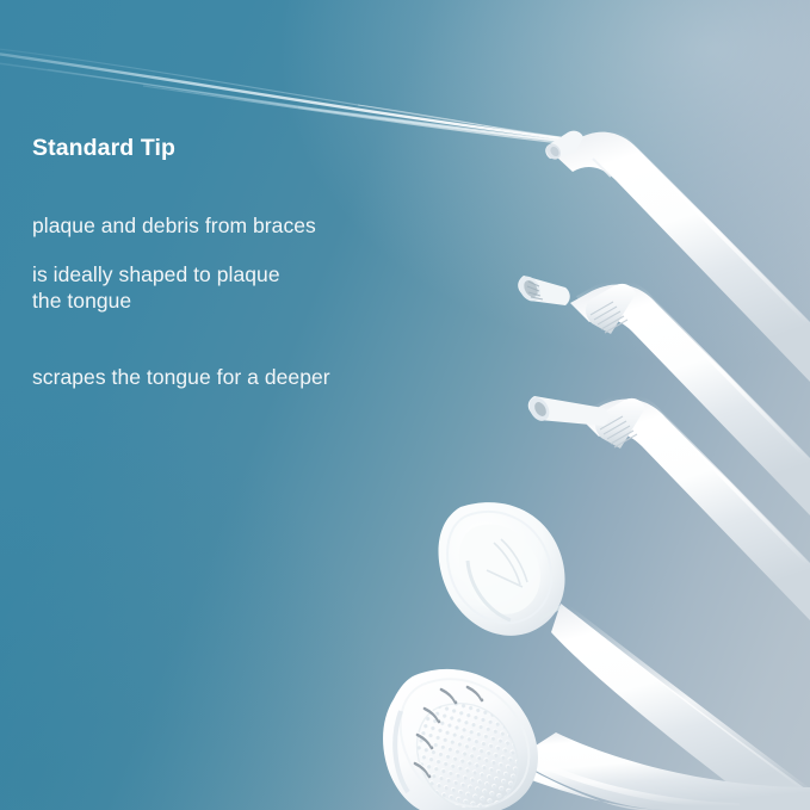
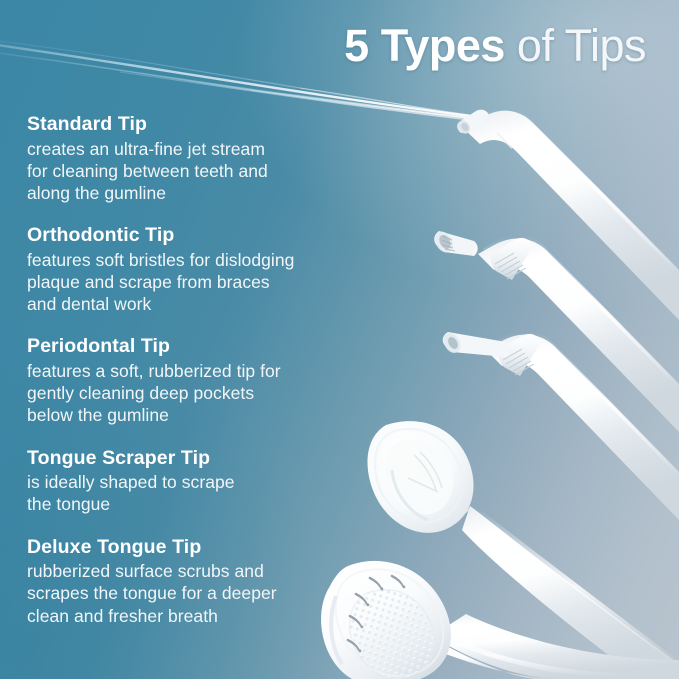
+ 5 Types of Tips
  Standard Tip
+ creates an ultra-fine jet stream
+ for cleaning between teeth and
+ along the gumline
+ Orthodontic Tip
+ features soft bristles for dislodging
- plaque and debris from braces
+ plaque and scrape from braces
+ and dental work
+ Periodontal Tip
+ features a soft, rubberized tip for
+ gently cleaning deep pockets
+ below the gumline
+ Tongue Scraper Tip
- is ideally shaped to plaque
+ is ideally shaped to scrape
  the tongue
+ Deluxe Tongue Tip
+ rubberized surface scrubs and
  scrapes the tongue for a deeper
+ clean and fresher breath
